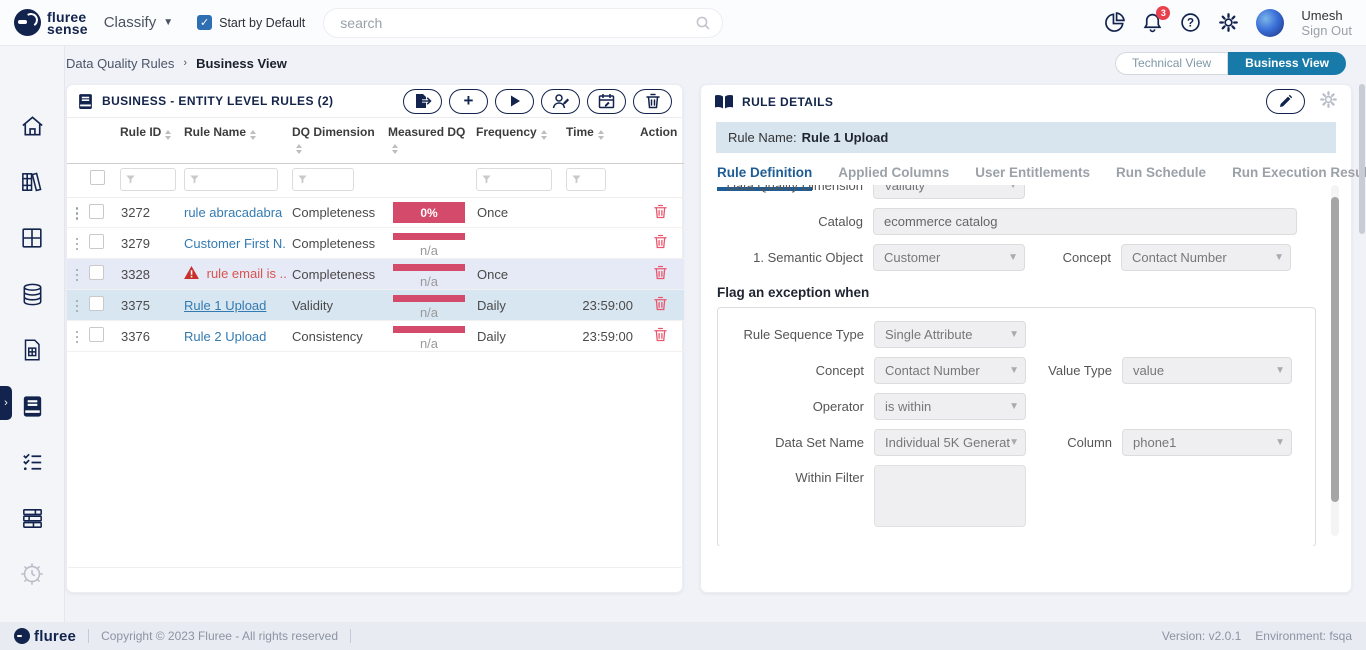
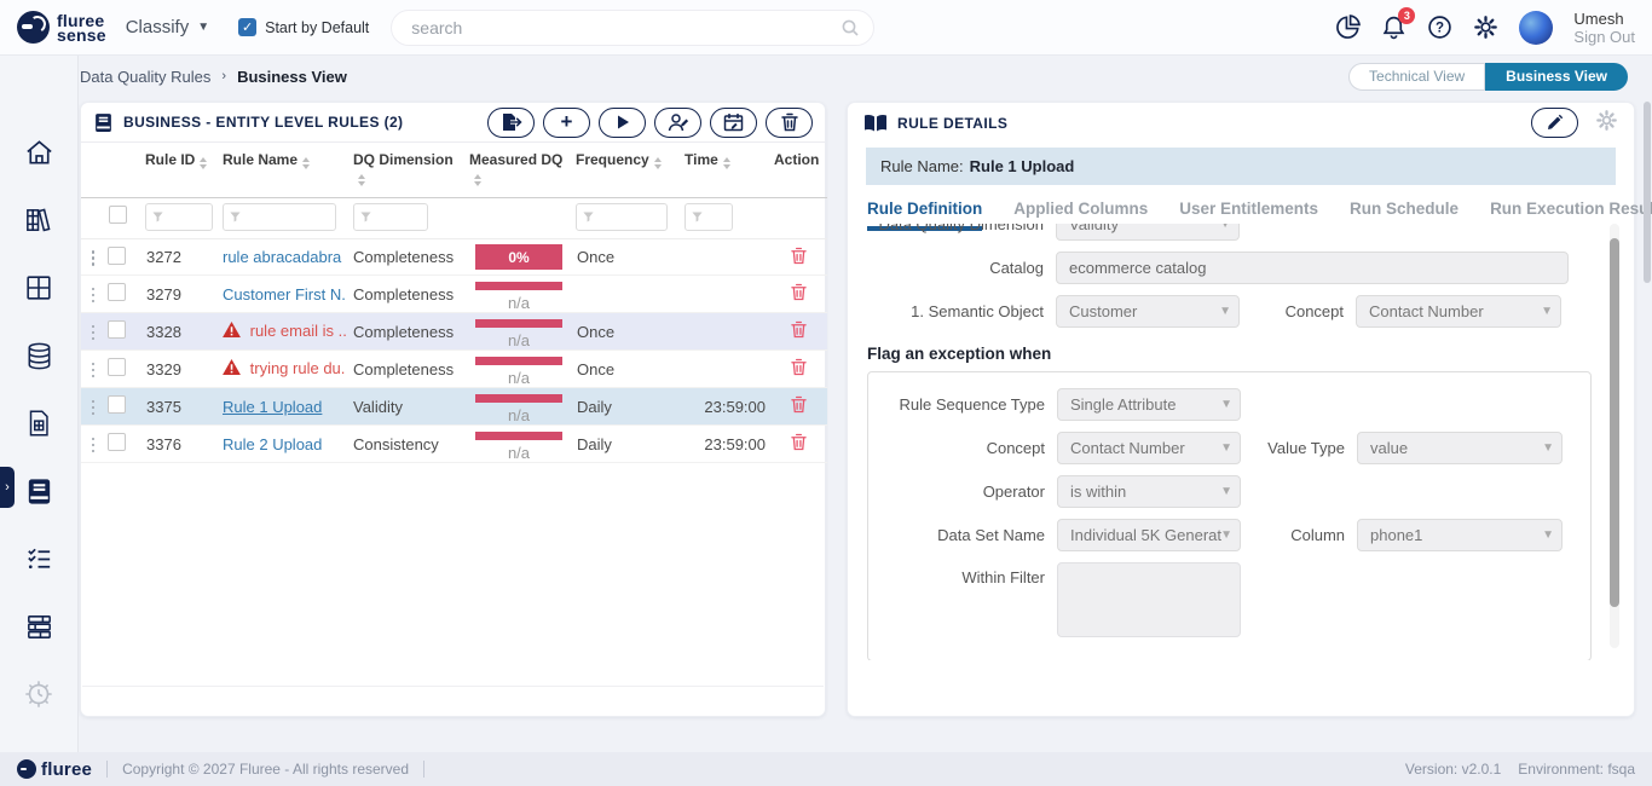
  fluree
  sense
  Classify
  ▼
  ✓
  Start by Default
  search
  3
  ?
  Umesh
  Sign Out
  Data Quality Rules
  ›
  Business View
  Technical View
  Business View
  ›
  BUSINESS - ENTITY LEVEL RULES (2)
  +
  		Rule ID	Rule Name	DQ Dimension	Measured DQ	Frequency	Time	Action
  		3272	rule abracadabra	Completeness	0%	Once
  		3279	Customer First N.	Completeness	n/a
  		3328	rule email is ..	Completeness	n/a	Once
+ 		3329	trying rule du.	Completeness	n/a	Once
  		3375	Rule 1 Upload	Validity	n/a	Daily	23:59:00
  		3376	Rule 2 Upload	Consistency	n/a	Daily	23:59:00
  RULE DETAILS
  Rule Name:
  Rule 1 Upload
  Rule Definition
  Applied Columns
  User Entitlements
  Run Schedule
  Run Execution Resl
  Data Quality Dimension
  Validity
  ▼
  Catalog
  ecommerce catalog
  1. Semantic Object
  Customer
  ▼
  Concept
  Contact Number
  ▼
  Flag an exception when
  Rule Sequence Type
  Single Attribute
  ▼
  Concept
  Contact Number
  ▼
  Value Type
  value
  ▼
  Operator
  is within
  ▼
  Data Set Name
  Individual 5K Generat
  ▼
  Column
  phone1
  ▼
  Within Filter
  fluree
- Copyright © 2023 Fluree - All rights reserved
+ Copyright © 2027 Fluree - All rights reserved
  Version: v2.0.1
  Environment: fsqa
